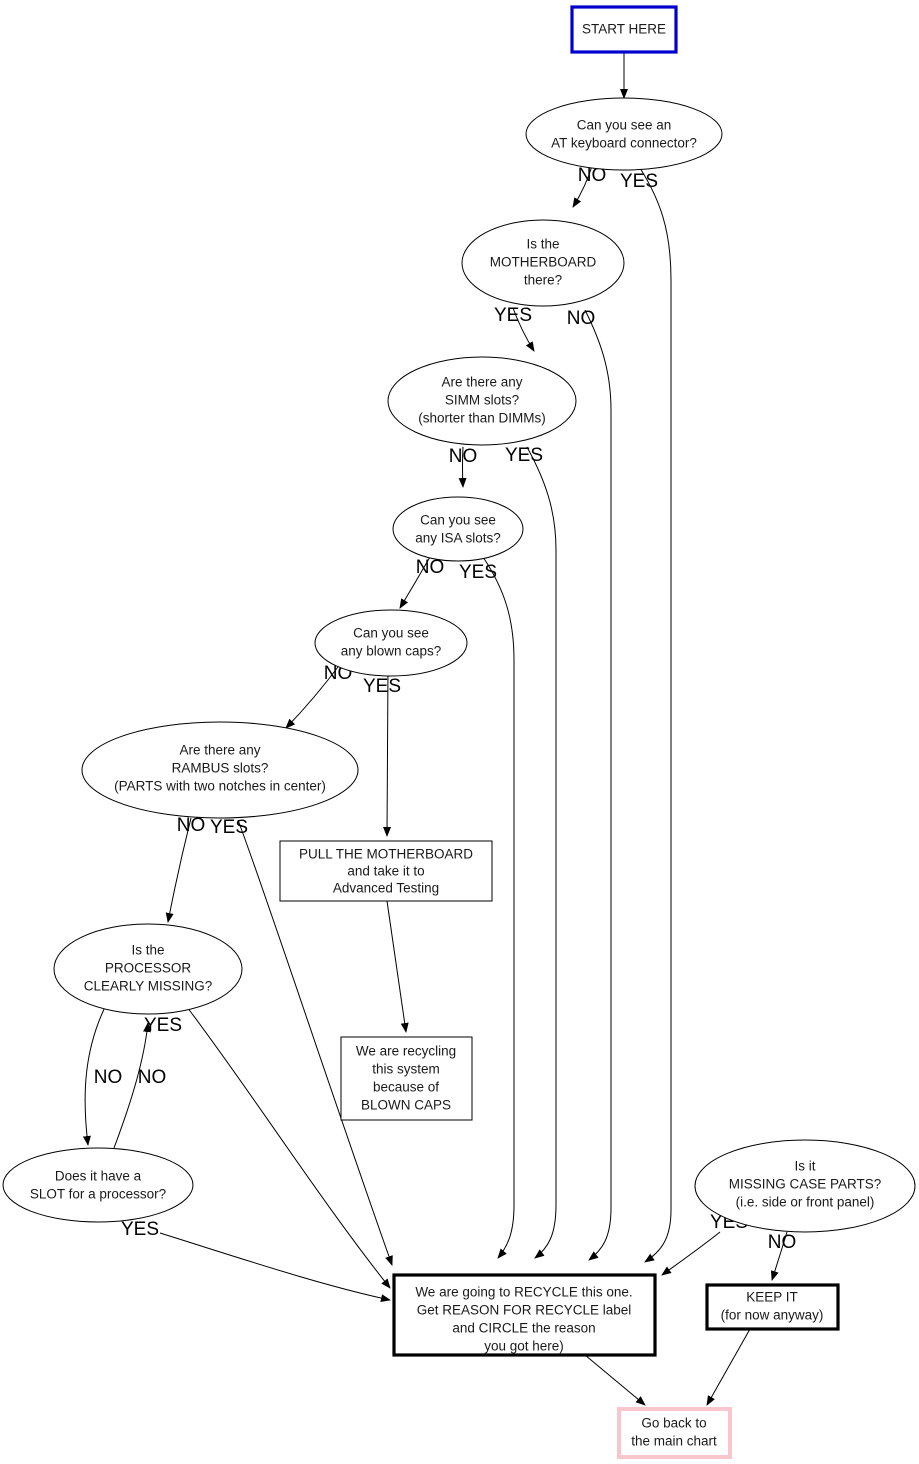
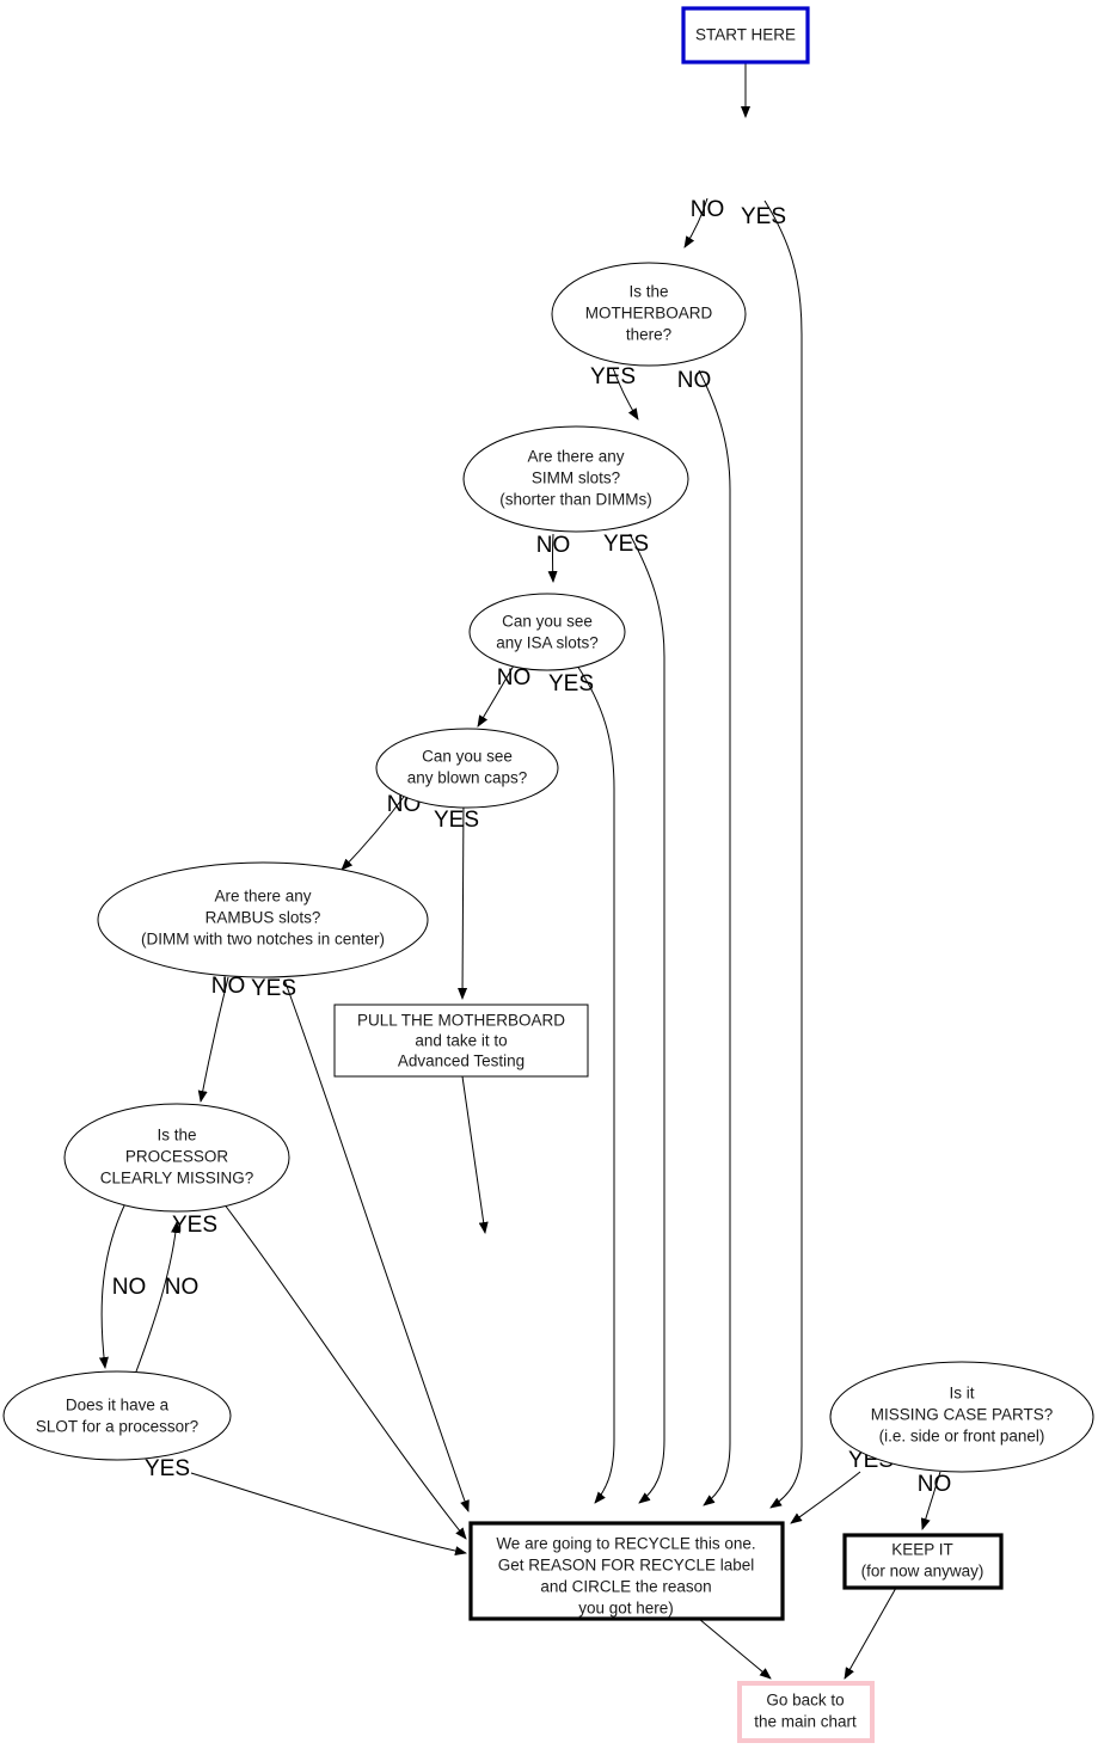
  NO
  YES
  YES
  NO
  NO
  YES
  NO
  YES
  NO
  YES
  NO
  YES
  NO
  YES
  NO
  YES
  NO
  START HERE
- Can you see an
- AT keyboard connector?
  Is the
  MOTHERBOARD
  there?
  Are there any
  SIMM slots?
  (shorter than DIMMs)
  Can you see
  any ISA slots?
  Can you see
  any blown caps?
  Are there any
  RAMBUS slots?
- (PARTS with two notches in center)
+ (DIMM with two notches in center)
  Is the
  PROCESSOR
  CLEARLY MISSING?
  Does it have a
  SLOT for a processor?
  PULL THE MOTHERBOARD
  and take it to
  Advanced Testing
- We are recycling
- this system
- because of
- BLOWN CAPS
  We are going to RECYCLE this one.
  Get REASON FOR RECYCLE label
  and CIRCLE the reason
  you got here)
  Is it
  MISSING CASE PARTS?
  (i.e. side or front panel)
  KEEP IT
  (for now anyway)
  Go back to
  the main chart
